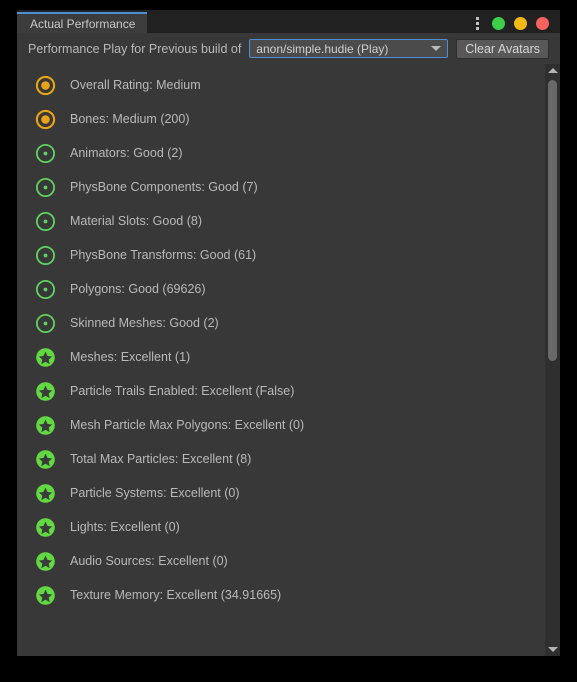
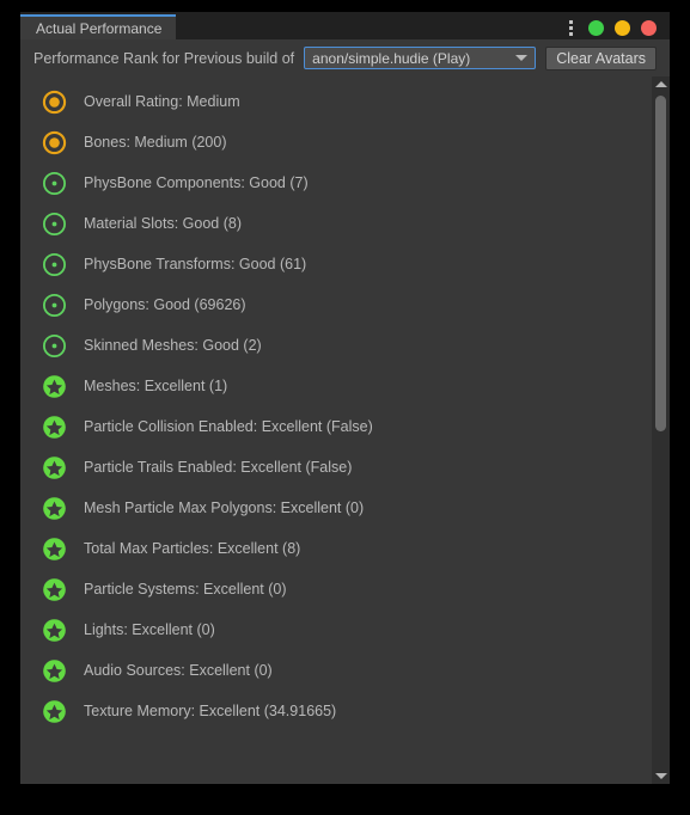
  Actual Performance
- Performance Play for Previous build of
+ Performance Rank for Previous build of
  anon/simple.hudie (Play)
  Clear Avatars
  Overall Rating: Medium
  Bones: Medium (200)
- Animators: Good (2)
  PhysBone Components: Good (7)
  Material Slots: Good (8)
  PhysBone Transforms: Good (61)
  Polygons: Good (69626)
  Skinned Meshes: Good (2)
  Meshes: Excellent (1)
+ Particle Collision Enabled: Excellent (False)
  Particle Trails Enabled: Excellent (False)
  Mesh Particle Max Polygons: Excellent (0)
  Total Max Particles: Excellent (8)
  Particle Systems: Excellent (0)
  Lights: Excellent (0)
  Audio Sources: Excellent (0)
  Texture Memory: Excellent (34.91665)
